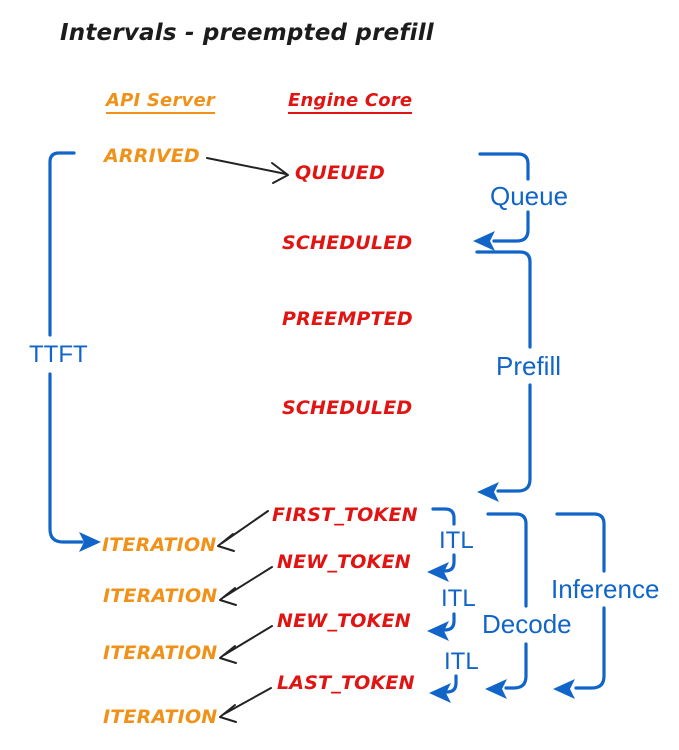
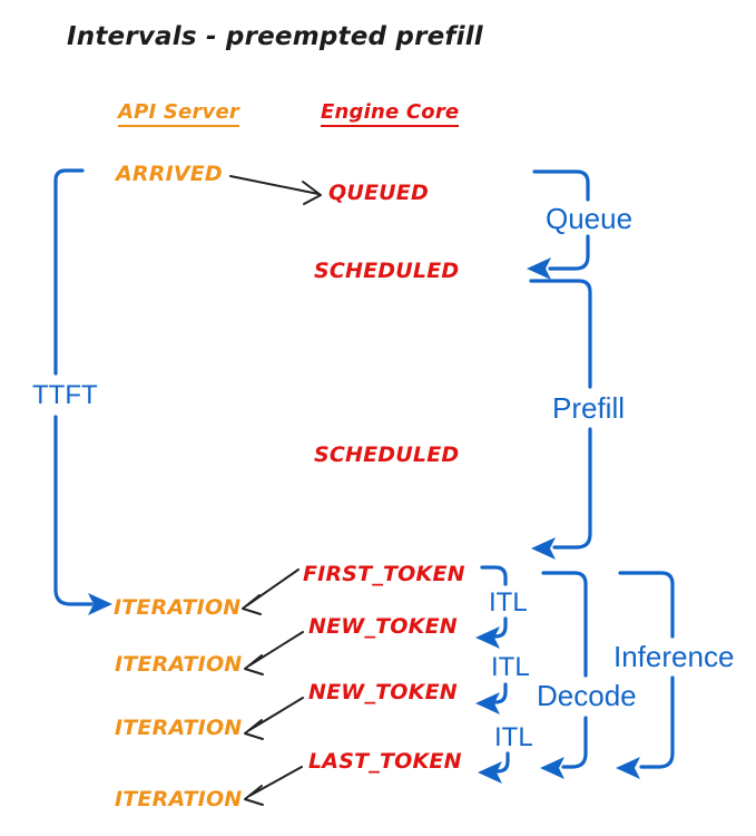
  Intervals - preempted prefill
  API Server
  Engine Core
  ARRIVED
  ITERATION
  ITERATION
  ITERATION
  ITERATION
  QUEUED
  SCHEDULED
- PREEMPTED
  SCHEDULED
  FIRST_TOKEN
  NEW_TOKEN
  NEW_TOKEN
  LAST_TOKEN
  TTFT
  Queue
  Prefill
  ITL
  ITL
  ITL
  Decode
  Inference
